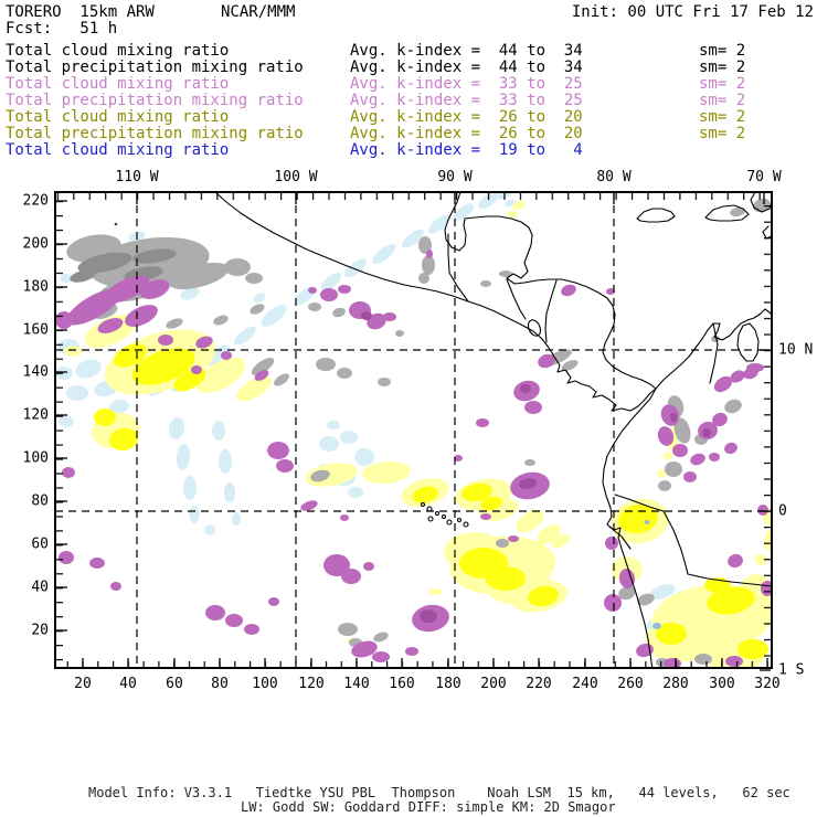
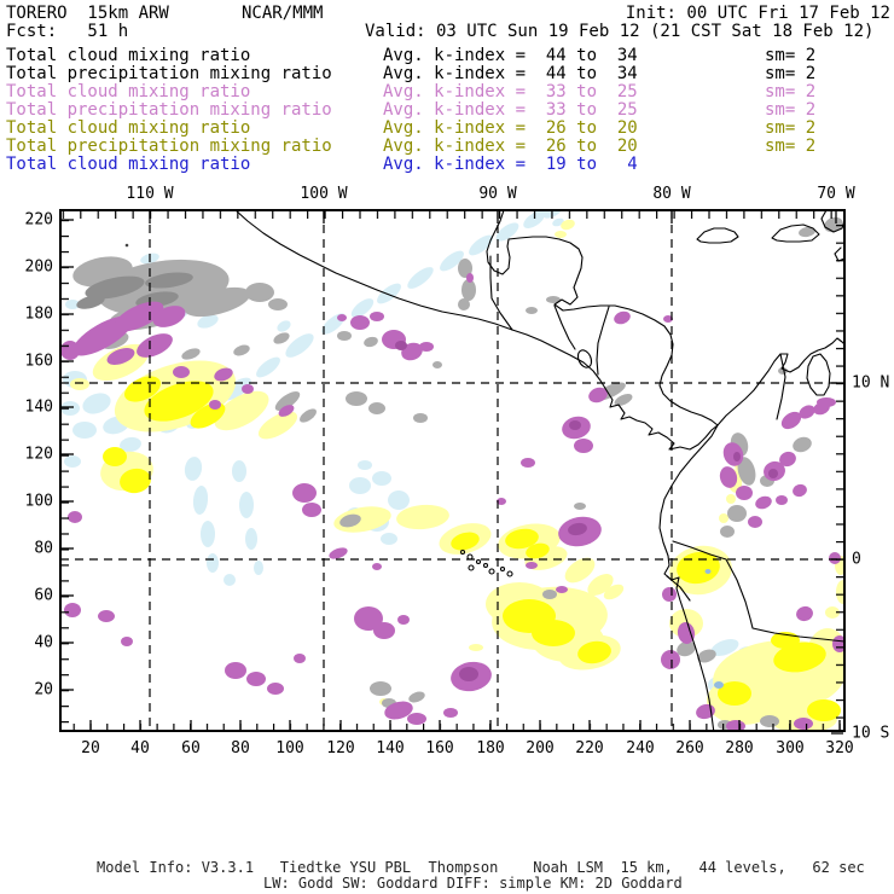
  TORERO 15km ARW
  NCAR/MMM
  Init: 00 UTC Fri 17 Feb 12
  Fcst: 51 h
+ Valid: 03 UTC Sun 19 Feb 12 (21 CST Sat 18 Feb 12)
  Total cloud mixing ratio
  Avg. k-index = 44 to 34
  sm= 2
  Total precipitation mixing ratio
  Avg. k-index = 44 to 34
  sm= 2
  Total cloud mixing ratio
  Avg. k-index = 33 to 25
  sm= 2
  Total precipitation mixing ratio
  Avg. k-index = 33 to 25
  sm= 2
  Total cloud mixing ratio
  Avg. k-index = 26 to 20
  sm= 2
  Total precipitation mixing ratio
  Avg. k-index = 26 to 20
  sm= 2
  Total cloud mixing ratio
  Avg. k-index = 19 to 4
  110 W
  100 W
  90 W
  80 W
  70 W
  220
  200
  180
  160
  140
  120
  100
  80
  60
  40
  20
  20
  40
  60
  80
  100
  120
  140
  160
  180
  200
  220
  240
  260
  280
  300
  320
  10 N
  0
- 1 S
+ 10 S
  Model Info: V3.3.1 Tiedtke YSU PBL Thompson Noah LSM 15 km, 44 levels, 62 sec
- LW: Godd SW: Goddard DIFF: simple KM: 2D Smagor
+ LW: Godd SW: Goddard DIFF: simple KM: 2D Goddard
